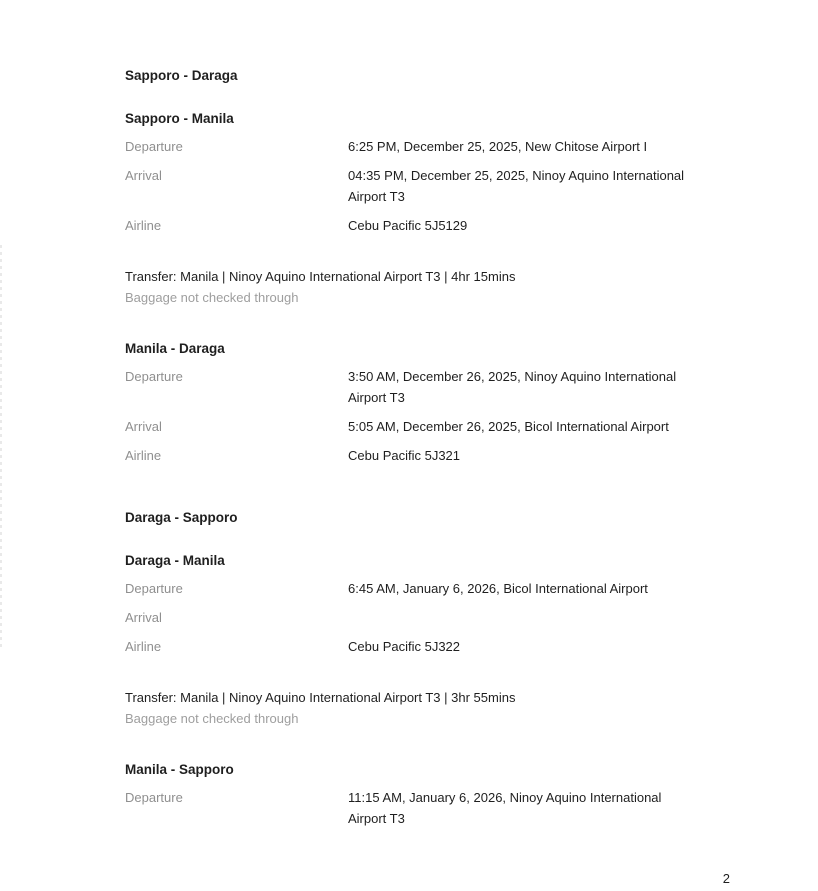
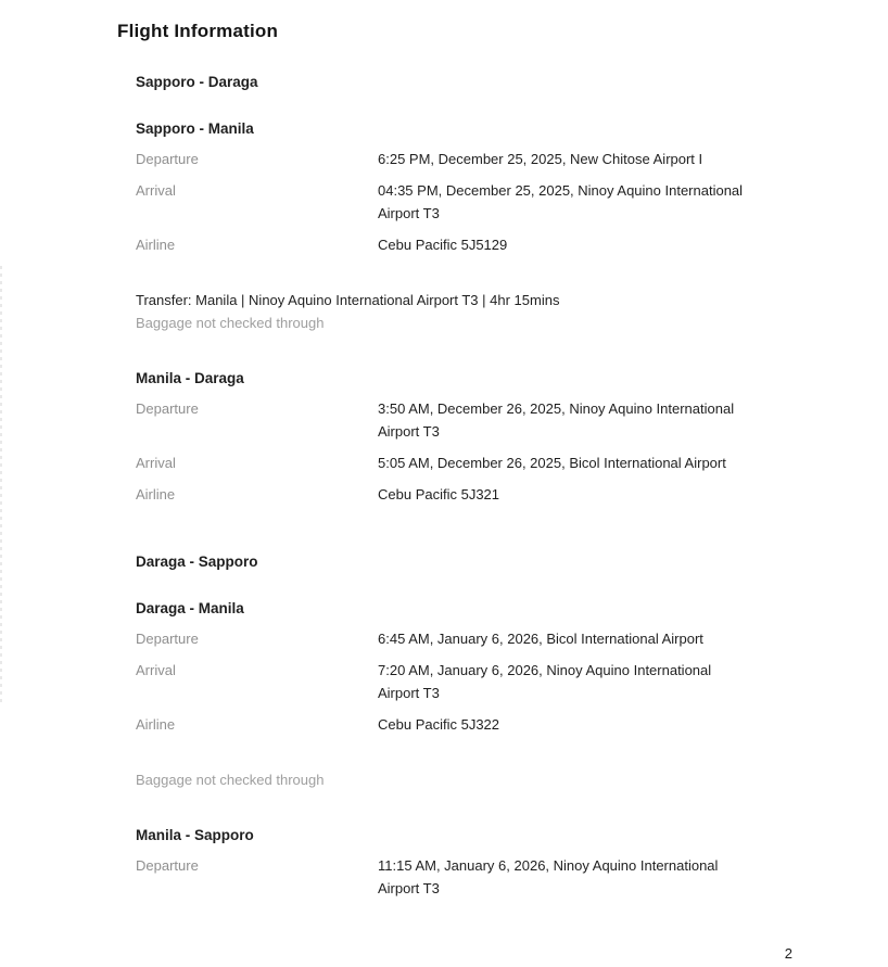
+ Flight Information
  Sapporo - Daraga
  Sapporo - Manila
  Departure
  6:25 PM, December 25, 2025, New Chitose Airport I
  Arrival
  04:35 PM, December 25, 2025, Ninoy Aquino International Airport T3
  Airline
  Cebu Pacific 5J5129
  Transfer: Manila | Ninoy Aquino International Airport T3 | 4hr 15mins
  Baggage not checked through
  Manila - Daraga
  Departure
  3:50 AM, December 26, 2025, Ninoy Aquino International Airport T3
  Arrival
  5:05 AM, December 26, 2025, Bicol International Airport
  Airline
  Cebu Pacific 5J321
  Daraga - Sapporo
  Daraga - Manila
  Departure
  6:45 AM, January 6, 2026, Bicol International Airport
  Arrival
+ 7:20 AM, January 6, 2026, Ninoy Aquino International Airport T3
  Airline
  Cebu Pacific 5J322
- Transfer: Manila | Ninoy Aquino International Airport T3 | 3hr 55mins
  Baggage not checked through
  Manila - Sapporo
  Departure
  11:15 AM, January 6, 2026, Ninoy Aquino International Airport T3
  2
